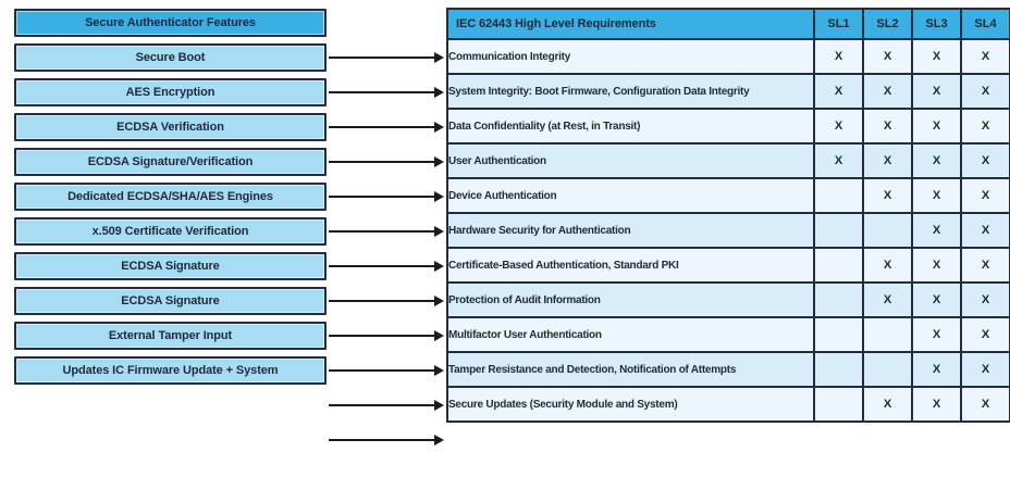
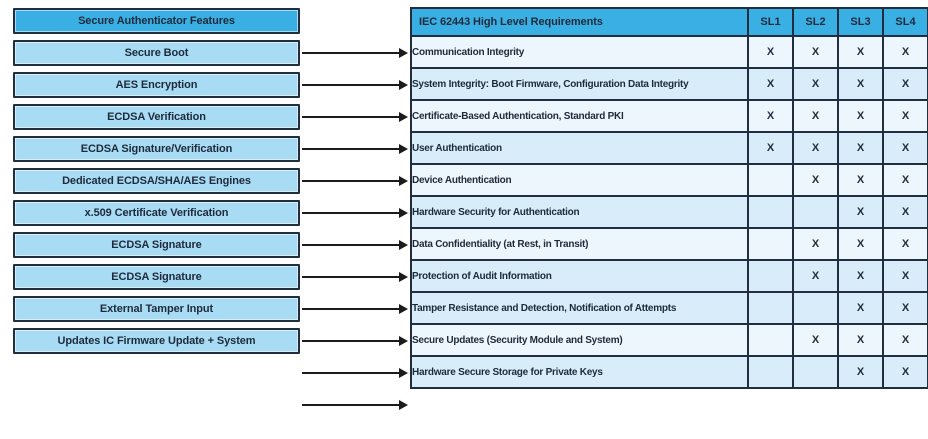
  Secure Authenticator Features
  Secure Boot
  AES Encryption
  ECDSA Verification
  ECDSA Signature/Verification
  Dedicated ECDSA/SHA/AES Engines
  x.509 Certificate Verification
  ECDSA Signature
  ECDSA Signature
  External Tamper Input
  Updates IC Firmware Update + System
  IEC 62443 High Level Requirements	SL1	SL2	SL3	SL4
  Communication Integrity	X	X	X	X
  System Integrity: Boot Firmware, Configuration Data Integrity	X	X	X	X
- Data Confidentiality (at Rest, in Transit)	X	X	X	X
+ Certificate-Based Authentication, Standard PKI	X	X	X	X
  User Authentication	X	X	X	X
  Device Authentication		X	X	X
  Hardware Security for Authentication			X	X
- Certificate-Based Authentication, Standard PKI		X	X	X
+ Data Confidentiality (at Rest, in Transit)		X	X	X
  Protection of Audit Information		X	X	X
- Multifactor User Authentication			X	X
  Tamper Resistance and Detection, Notification of Attempts			X	X
  Secure Updates (Security Module and System)		X	X	X
+ Hardware Secure Storage for Private Keys			X	X
